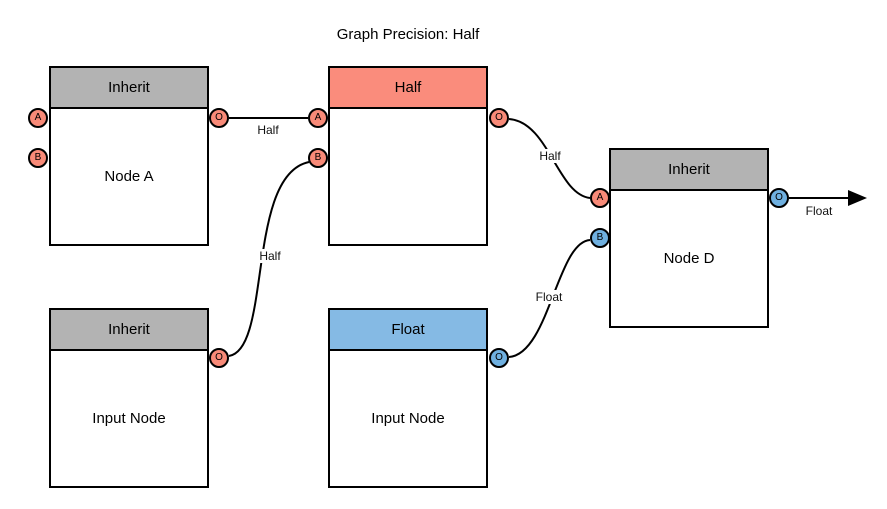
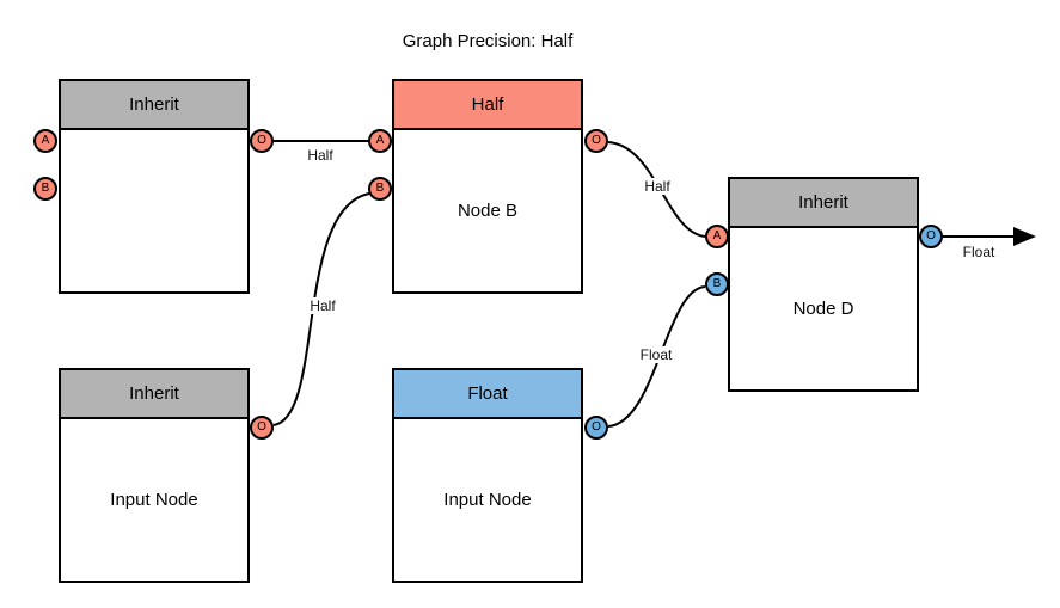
  Graph Precision: Half
  Inherit
- Node A
  Half
+ Node B
  Inherit
  Node D
  Inherit
  Input Node
  Float
  Input Node
  A
  B
  O
  A
  B
  O
  A
  B
  O
  O
  O
  Half
  Half
  Half
  Float
  Float
